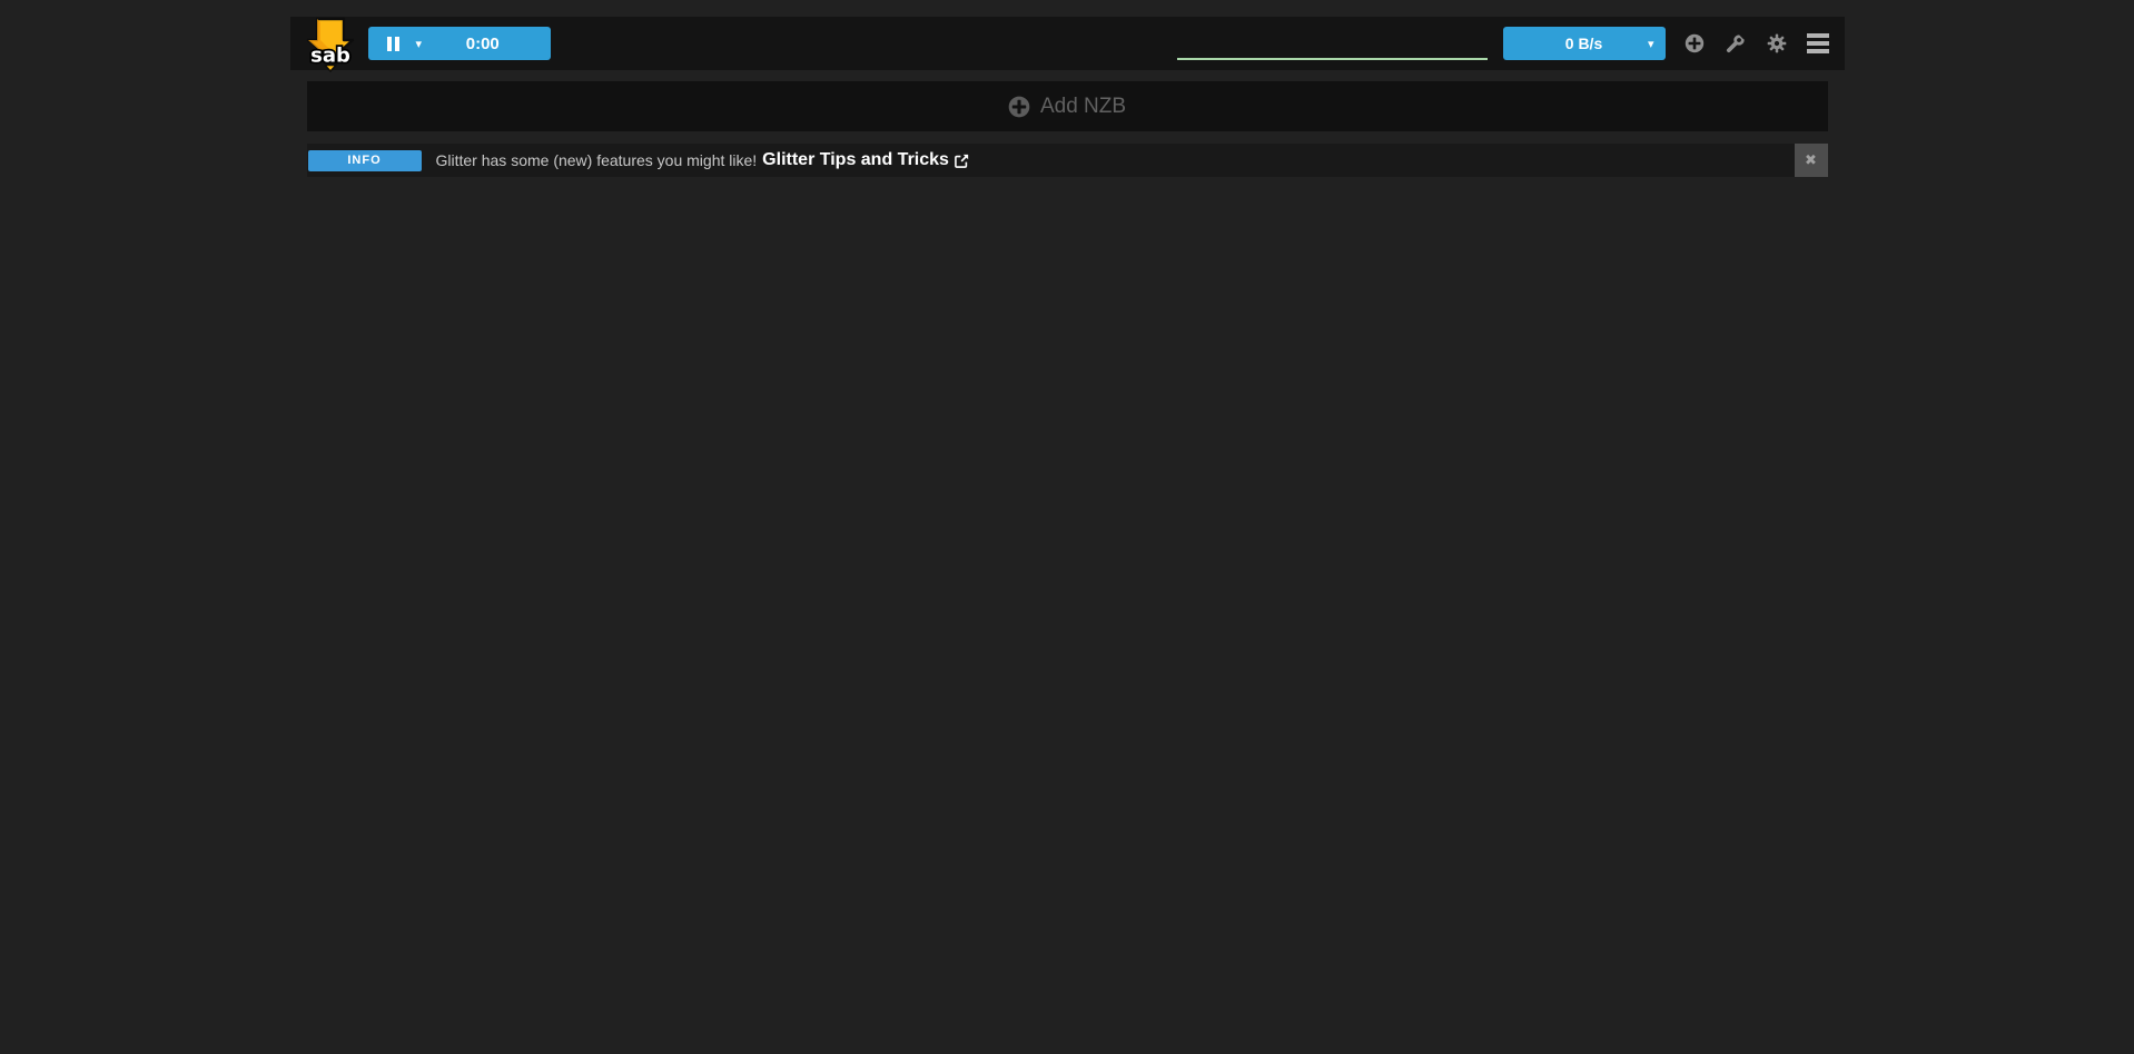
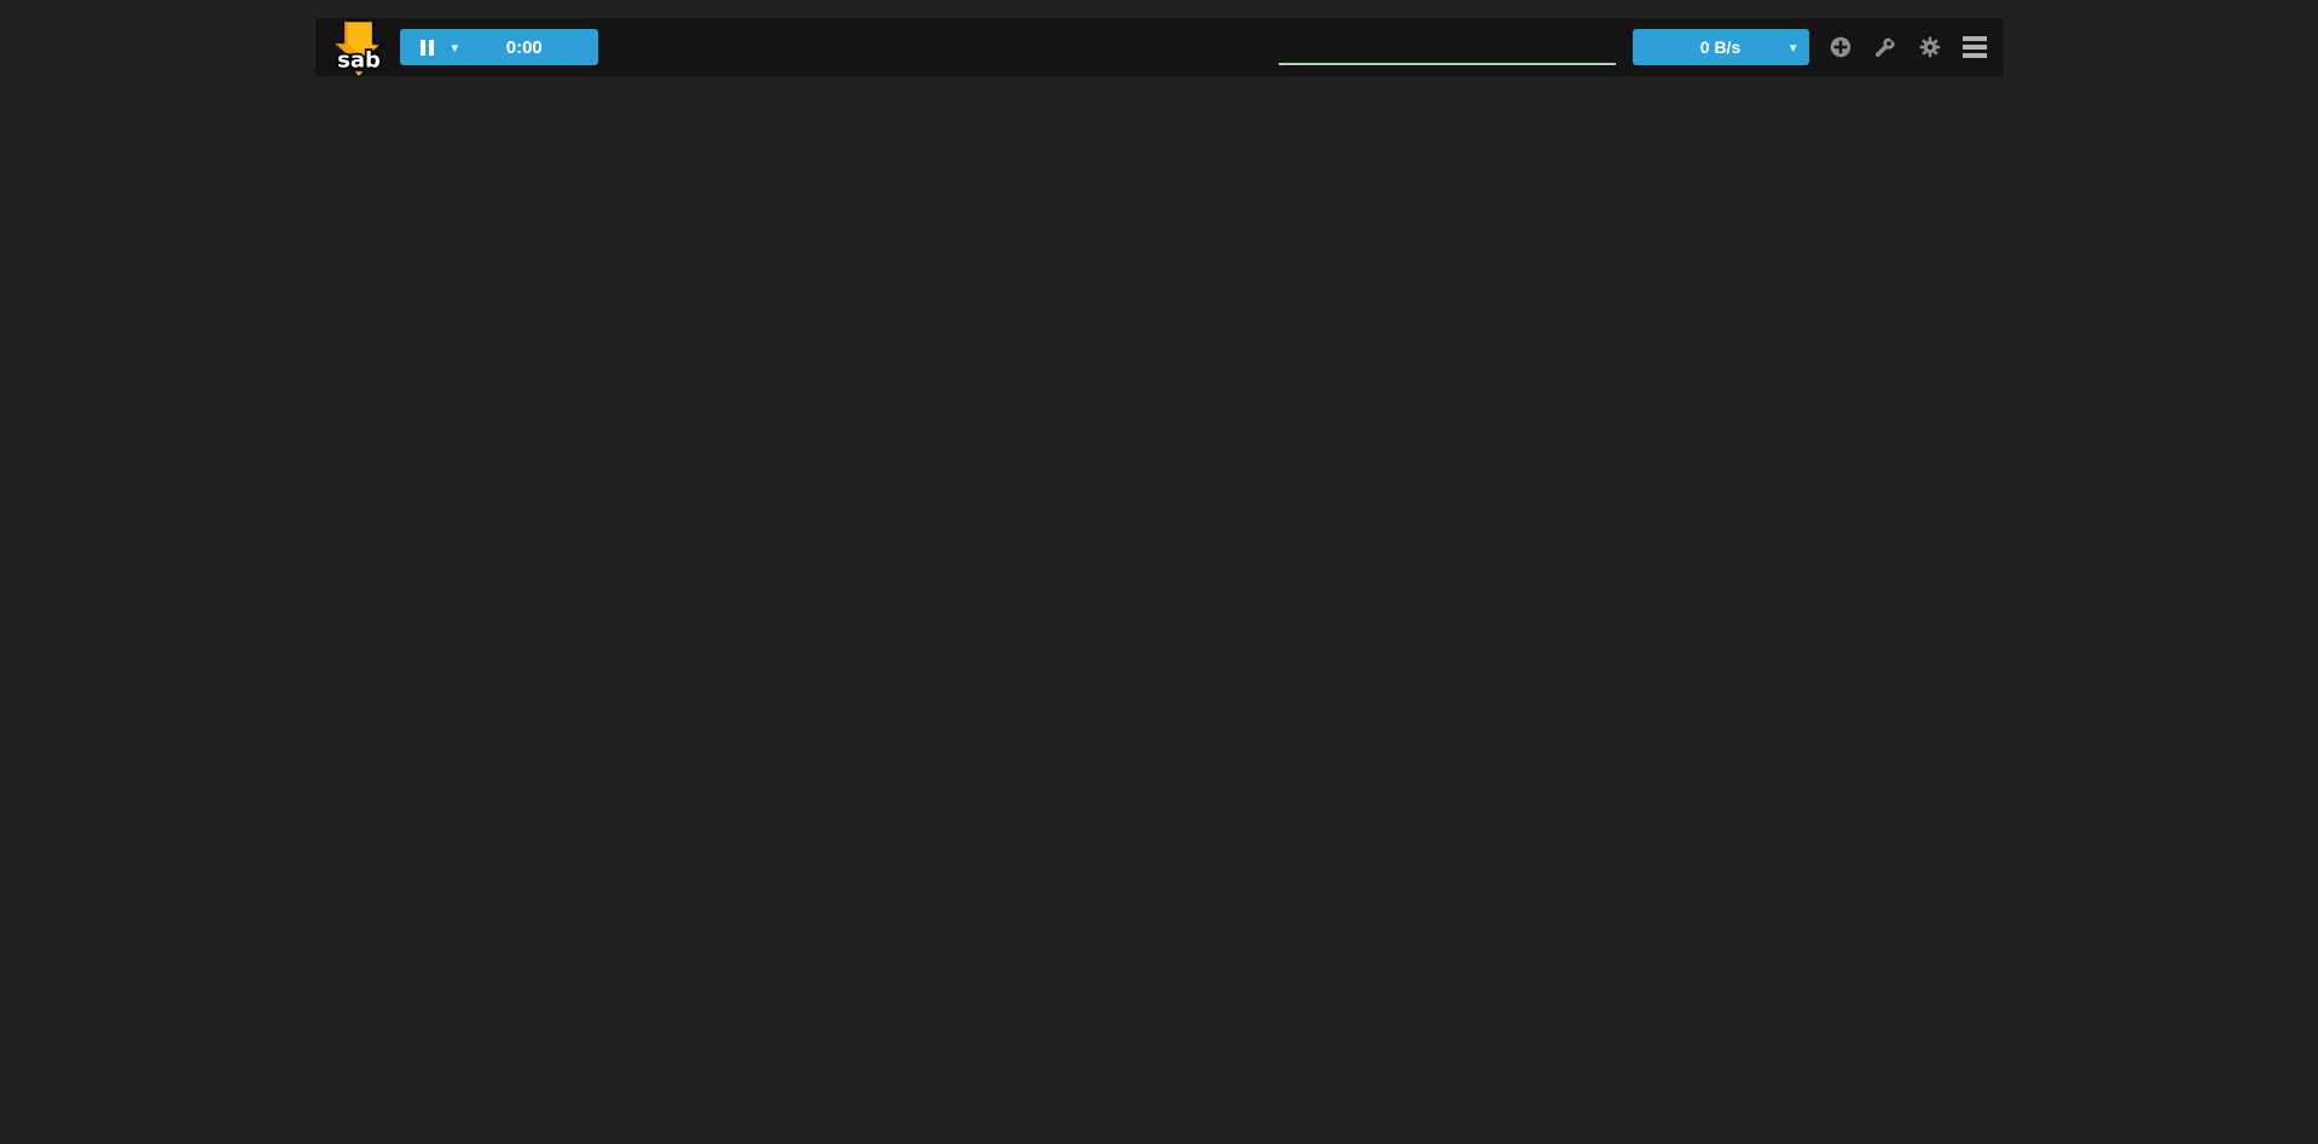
  sab
  ▾
  0:00
  0 B/s
  ▾
- Add NZB
- INFO
- Glitter has some (new) features you might like!
- Glitter Tips and Tricks
- ✖
